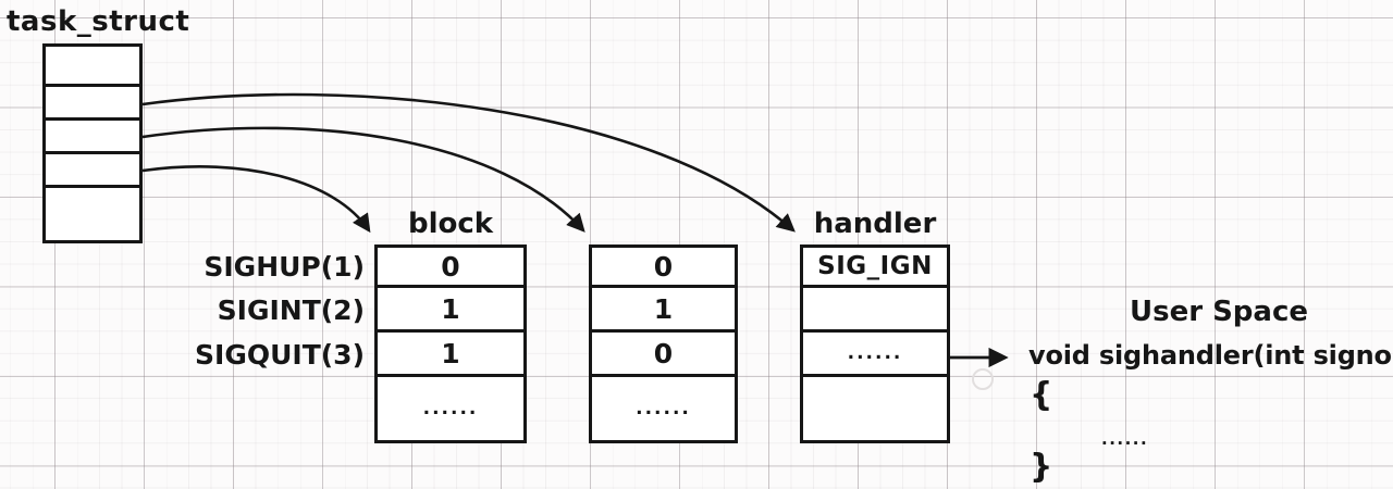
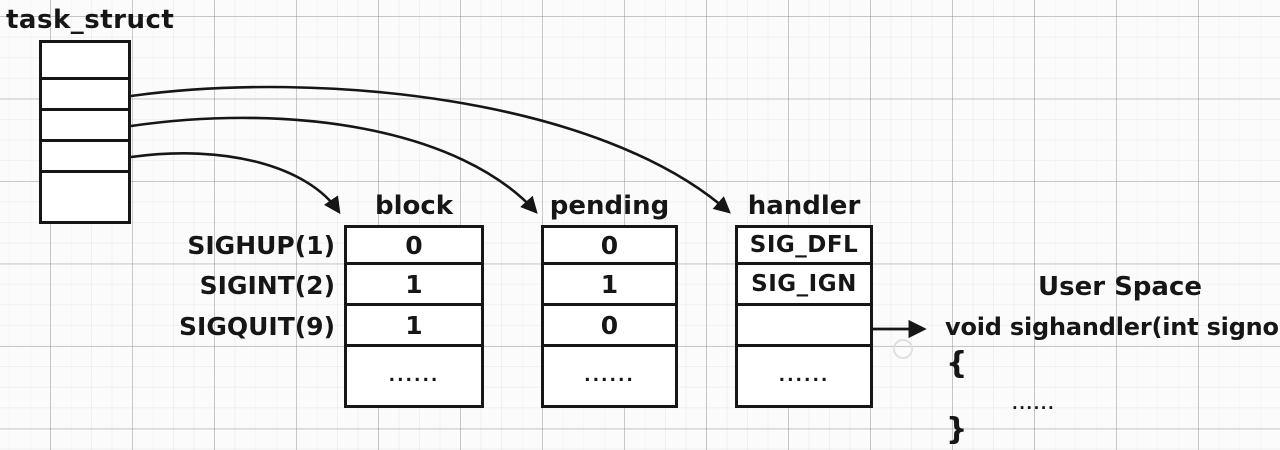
  task_struct
  SIGHUP(1)
  SIGINT(2)
- SIGQUIT(3)
+ SIGQUIT(9)
  block
+ pending
  handler
  0
  1
  1
  ......
  0
  1
  0
  ......
+ SIG_DFL
  SIG_IGN
  ......
  User Space
  void sighandler(int signo
  {
  ......
  }
